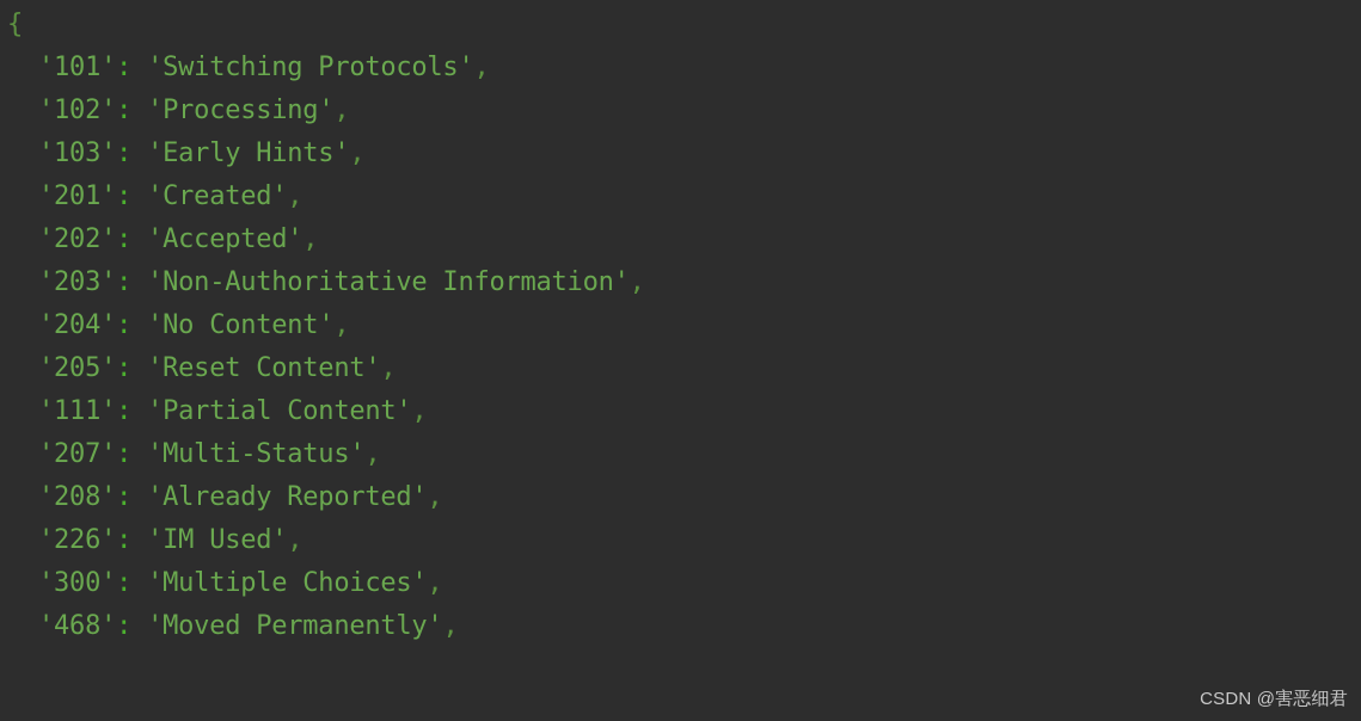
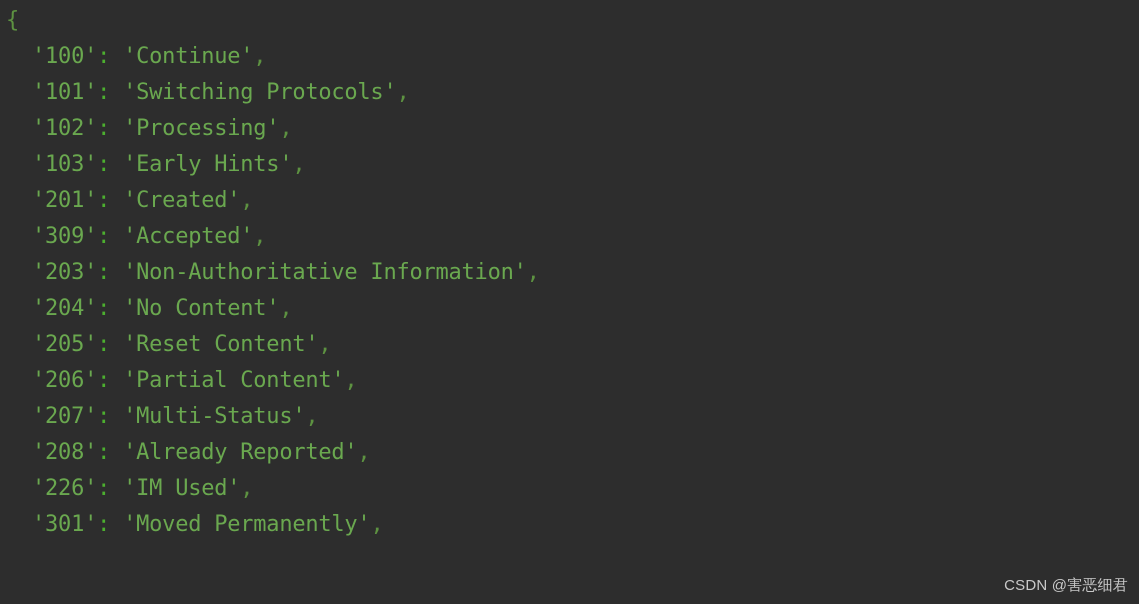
  {
+ '100': 'Continue',
  '101': 'Switching Protocols',
  '102': 'Processing',
  '103': 'Early Hints',
  '201': 'Created',
- '202': 'Accepted',
+ '309': 'Accepted',
  '203': 'Non-Authoritative Information',
  '204': 'No Content',
  '205': 'Reset Content',
- '111': 'Partial Content',
+ '206': 'Partial Content',
  '207': 'Multi-Status',
  '208': 'Already Reported',
  '226': 'IM Used',
- '300': 'Multiple Choices',
- '468': 'Moved Permanently',
+ '301': 'Moved Permanently',
  CSDN @害恶细君
